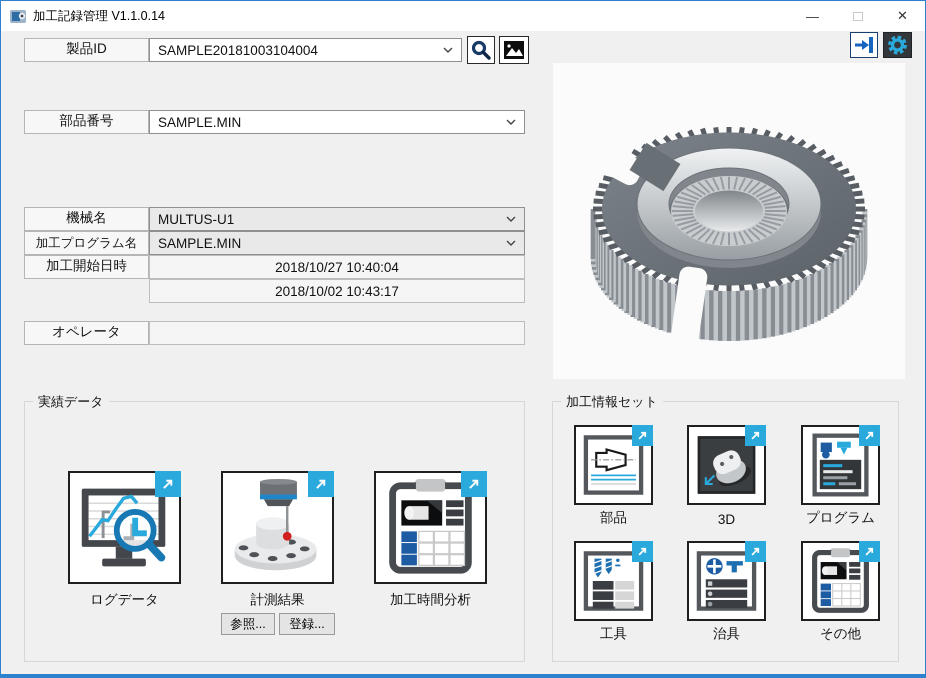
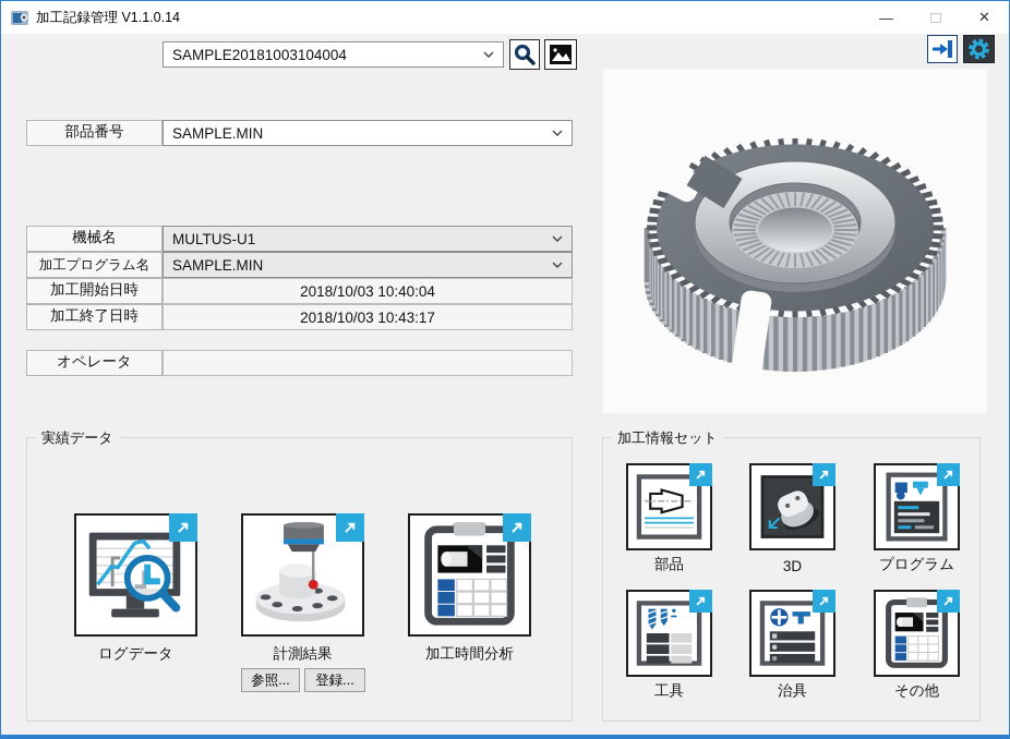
  加工記録管理 V1.1.0.14
  —
  ✕
- 製品ID
  SAMPLE20181003104004
  部品番号
  SAMPLE.MIN
  機械名
  MULTUS-U1
  加工プログラム名
  SAMPLE.MIN
  加工開始日時
- 2018/10/27 10:40:04
+ 2018/10/03 10:40:04
+ 加工終了日時
- 2018/10/02 10:43:17
+ 2018/10/03 10:43:17
  オペレータ
  実績データ
  ログデータ
  計測結果
  加工時間分析
  参照...
  登録...
  加工情報セット
  部品
  3D
  プログラム
  工具
  治具
  その他
